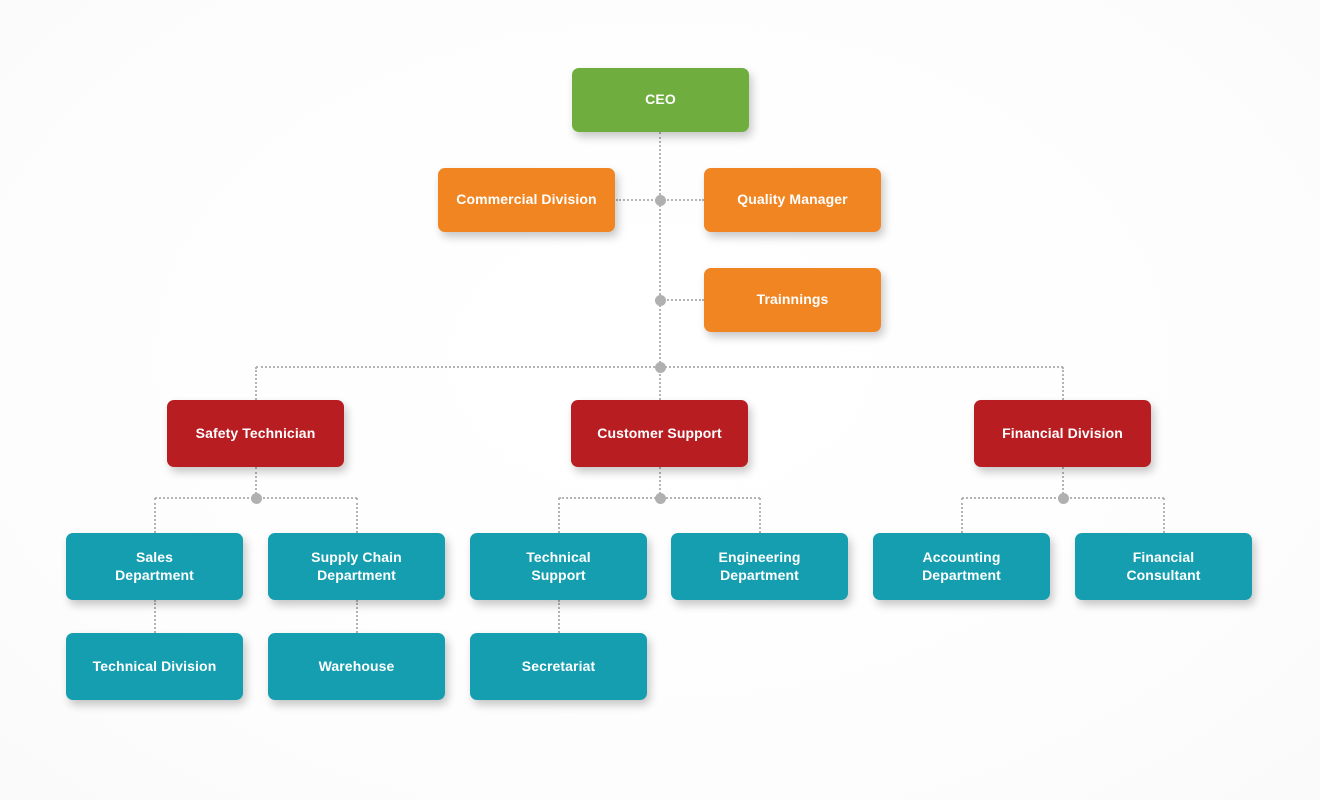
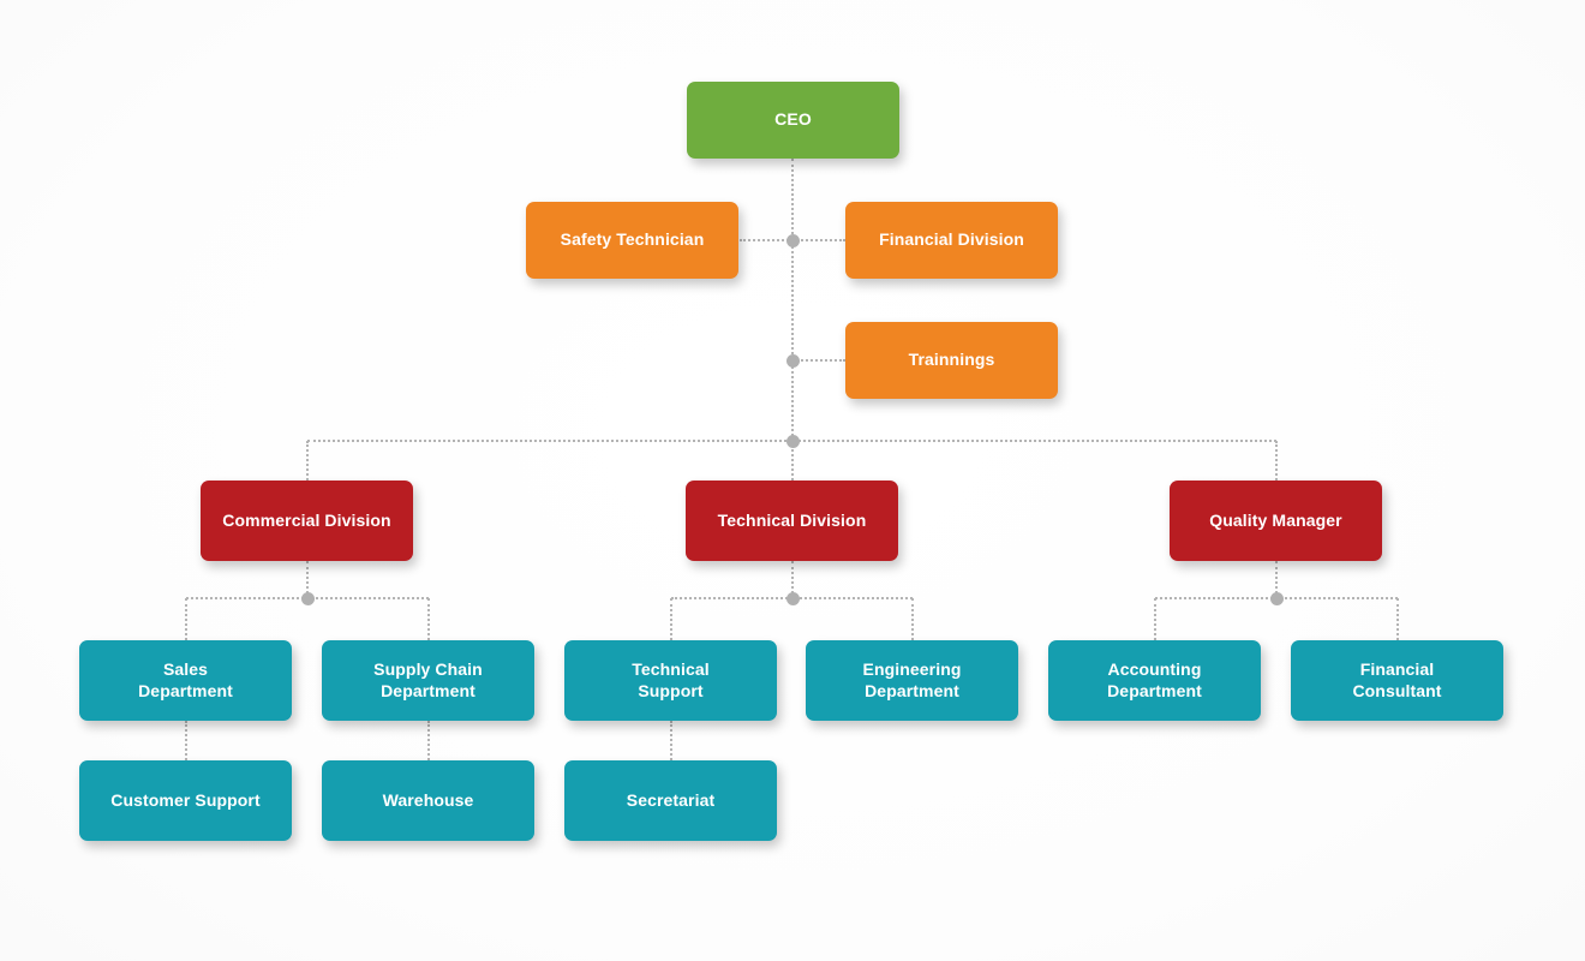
  CEO
- Commercial Division
+ Safety Technician
- Quality Manager
+ Financial Division
  Trainnings
- Safety Technician
+ Commercial Division
- Customer Support
+ Technical Division
- Financial Division
+ Quality Manager
  Sales
  Department
  Supply Chain
  Department
  Technical
  Support
  Engineering
  Department
  Accounting
  Department
  Financial
  Consultant
- Technical Division
+ Customer Support
  Warehouse
  Secretariat
